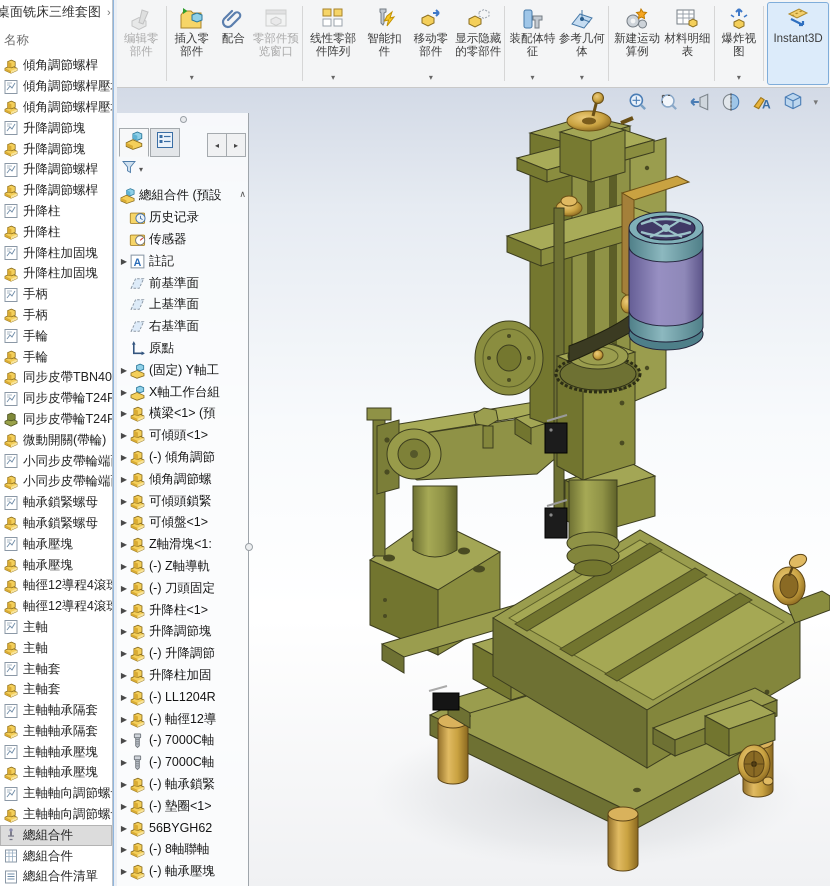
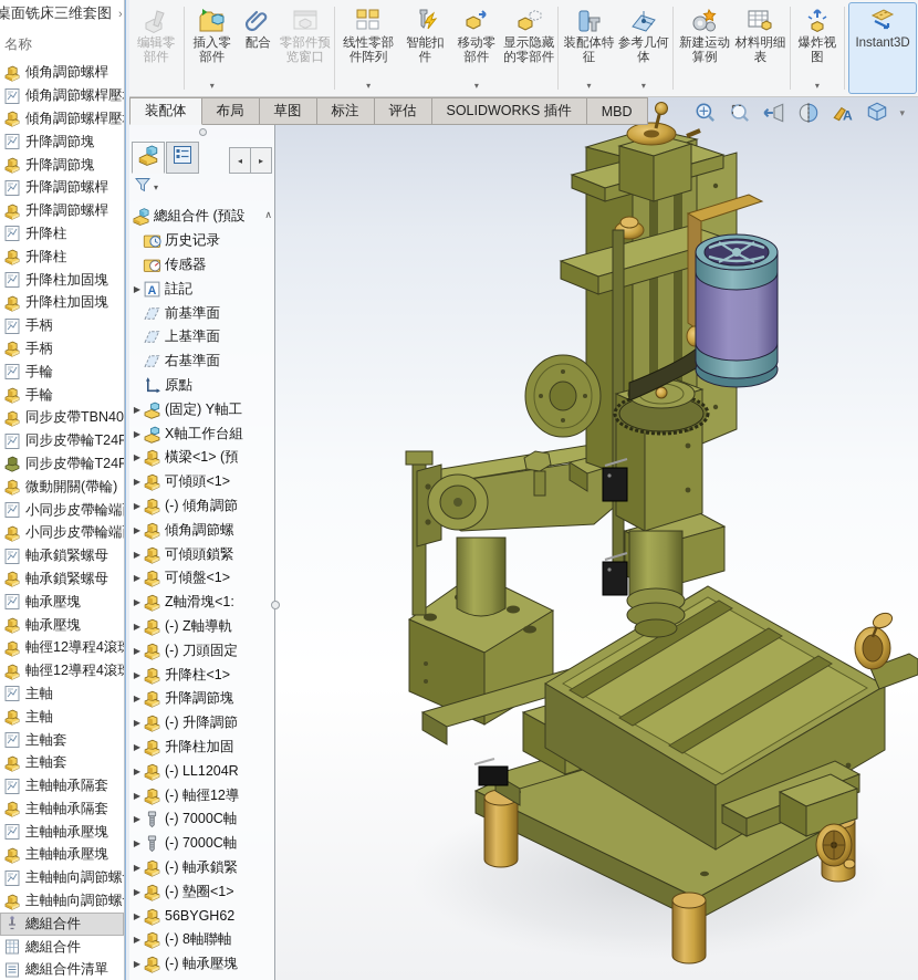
  桌面铣床三维套图 ›
  名称
  傾角調節螺桿
  傾角調節螺桿壓
  傾角調節螺桿壓
  升降調節塊
  升降調節塊
  升降調節螺桿
  升降調節螺桿
  升降柱
  升降柱
  升降柱加固塊
  升降柱加固塊
  手柄
  手柄
  手輪
  手輪
  同步皮帶TBN40
  同步皮帶輪T24P
  同步皮帶輪T24P
  微動開關(帶輪)
  小同步皮帶輪端
  小同步皮帶輪端
  軸承鎖緊螺母
  軸承鎖緊螺母
  軸承壓塊
  軸承壓塊
  軸徑12導程4滾
  軸徑12導程4滾
  主軸
  主軸
  主軸套
  主軸套
  主軸軸承隔套
  主軸軸承隔套
  主軸軸承壓塊
  主軸軸承壓塊
  主軸軸向調節螺
  主軸軸向調節螺
  總組合件
  總組合件
  總組合件清單
  编辑零部件
  插入零部件
  ▾
  配合
  零部件预览窗口
  线性零部件阵列
  ▾
  智能扣件
  移动零部件
  ▾
  显示隐藏的零部件
  装配体特征
  ▾
  参考几何体
  ▾
  新建运动算例
  材料明细表
  爆炸视图
  ▾
  Instant3D
+ 装配体
+ 布局
+ 草图
+ 标注
+ 评估
+ SOLIDWORKS 插件
+ MBD
  A
  ▾
  ◂
  ▸
  ▾
  總組合件 (預設
  历史记录
  传感器
  ▶
  A
  註記
  前基準面
  上基準面
  右基準面
  原點
  ▶
  (固定) Y軸工
  ▶
  X軸工作台組
  ▶
  橫梁<1> (預
  ▶
  可傾頭<1>
  ▶
  (-) 傾角調節
  ▶
  傾角調節螺
  ▶
  可傾頭鎖緊
  ▶
  可傾盤<1>
  ▶
  Z軸滑塊<1:
  ▶
  (-) Z軸導軌
  ▶
  (-) 刀頭固定
  ▶
  升降柱<1>
  ▶
  升降調節塊
  ▶
  (-) 升降調節
  ▶
  升降柱加固
  ▶
  (-) LL1204R
  ▶
  (-) 軸徑12導
  ▶
  (-) 7000C軸
  ▶
  (-) 7000C軸
  ▶
  (-) 軸承鎖緊
  ▶
  (-) 墊圈<1>
  ▶
  56BYGH62
  ▶
  (-) 8軸聯軸
  ▶
  (-) 軸承壓塊
  ∧
